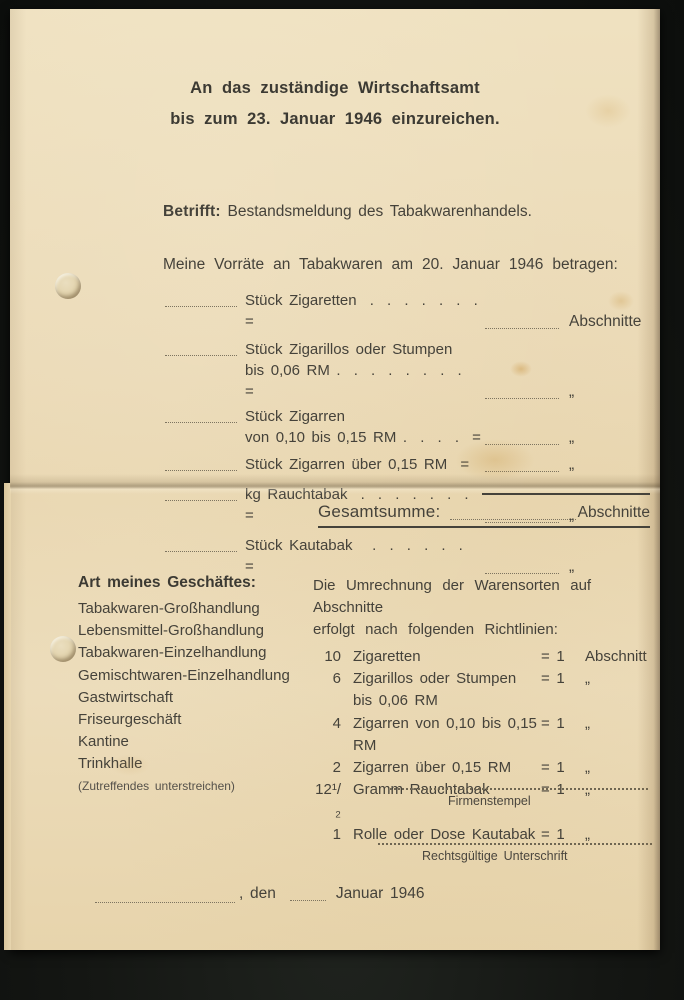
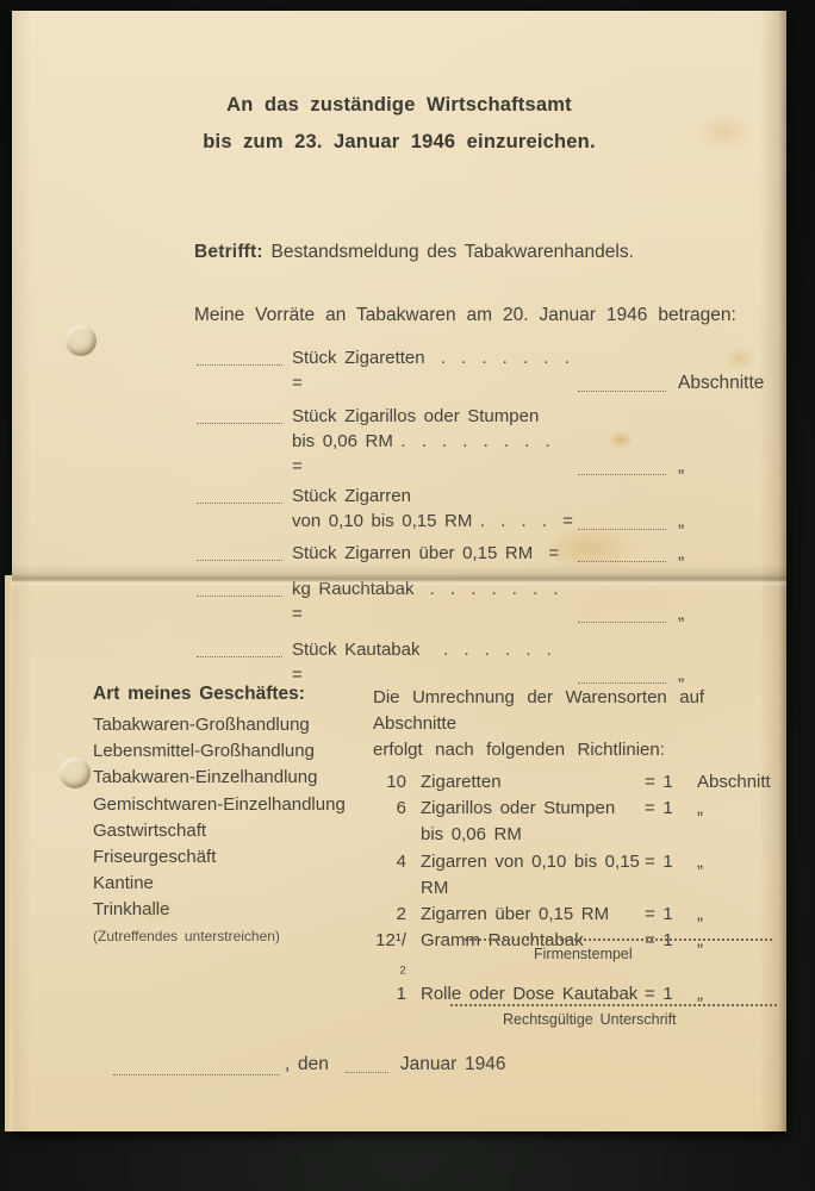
- Gesamtsumme:
- Abschnitte
